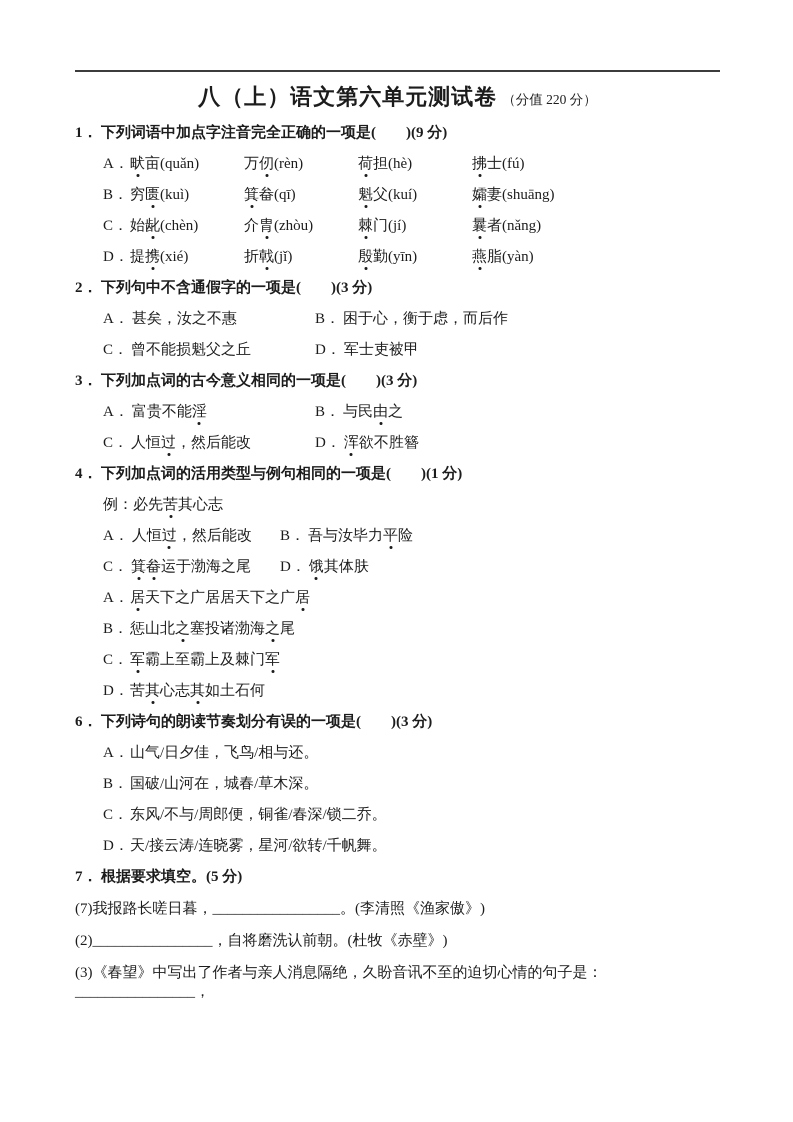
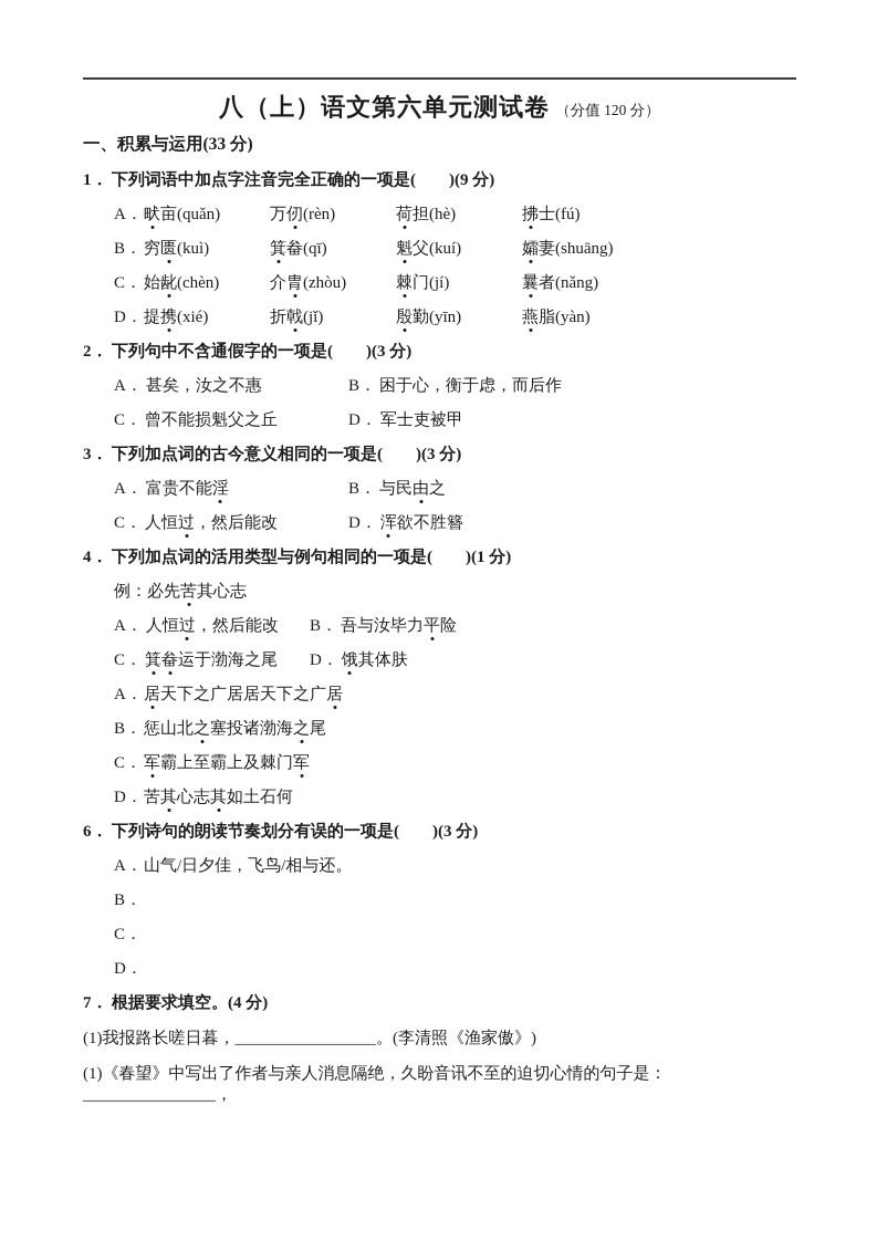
- 八（上）语文第六单元测试卷 （分值 220 分）
+ 八（上）语文第六单元测试卷 （分值 120 分）
+ 一、积累与运用(33 分)
  1．
  下列词语中加点字注音完全正确的一项是( )(9 分)
  A．
  畎亩(quǎn)
  万仞(rèn)
  荷担(hè)
  拂士(fú)
  B．
  穷匮(kuì)
  箕畚(qī)
  魁父(kuí)
  孀妻(shuāng)
  C．
  始龀(chèn)
  介胄(zhòu)
  棘门(jí)
  曩者(nǎng)
  D．
  提携(xié)
  折戟(jǐ)
  殷勤(yīn)
  燕脂(yàn)
  2．
  下列句中不含通假字的一项是( )(3 分)
  A．
  甚矣，汝之不惠
  B．
  困于心，衡于虑，而后作
  C．
  曾不能损魁父之丘
  D．
  军士吏被甲
  3．
  下列加点词的古今意义相同的一项是( )(3 分)
  A．
  富贵不能淫
  B．
  与民由之
  C．
  人恒过，然后能改
  D．
  浑欲不胜簪
  4．
  下列加点词的活用类型与例句相同的一项是( )(1 分)
  例：必先苦其心志
  A．
  人恒过，然后能改
  B．
  吾与汝毕力平险
  C．
  箕畚运于渤海之尾
  D．
  饿其体肤
  A．
  居天下之广居
  居天下之广居
  B．
  惩山北之塞
  投诸渤海之尾
  C．
  军霸上
  至霸上及棘门军
  D．
  苦其心志
  其如土石何
  6．
  下列诗句的朗读节奏划分有误的一项是( )(3 分)
  A．
  山气/日夕佳，飞鸟/相与还。
  B．
- 国破/山河在，城春/草木深。
  C．
- 东风/不与/周郎便，铜雀/春深/锁二乔。
  D．
- 天/接云涛/连晓雾，星河/欲转/千帆舞。
  7．
- 根据要求填空。(5 分)
+ 根据要求填空。(4 分)
- (7)我报路长嗟日暮，_________________。(李清照《渔家傲》)
+ (1)我报路长嗟日暮，_________________。(李清照《渔家傲》)
- (2)________________，自将磨洗认前朝。(杜牧《赤壁》)
- (3)《春望》中写出了作者与亲人消息隔绝，久盼音讯不至的迫切心情的句子是：________________，
+ (1)《春望》中写出了作者与亲人消息隔绝，久盼音讯不至的迫切心情的句子是：________________，
